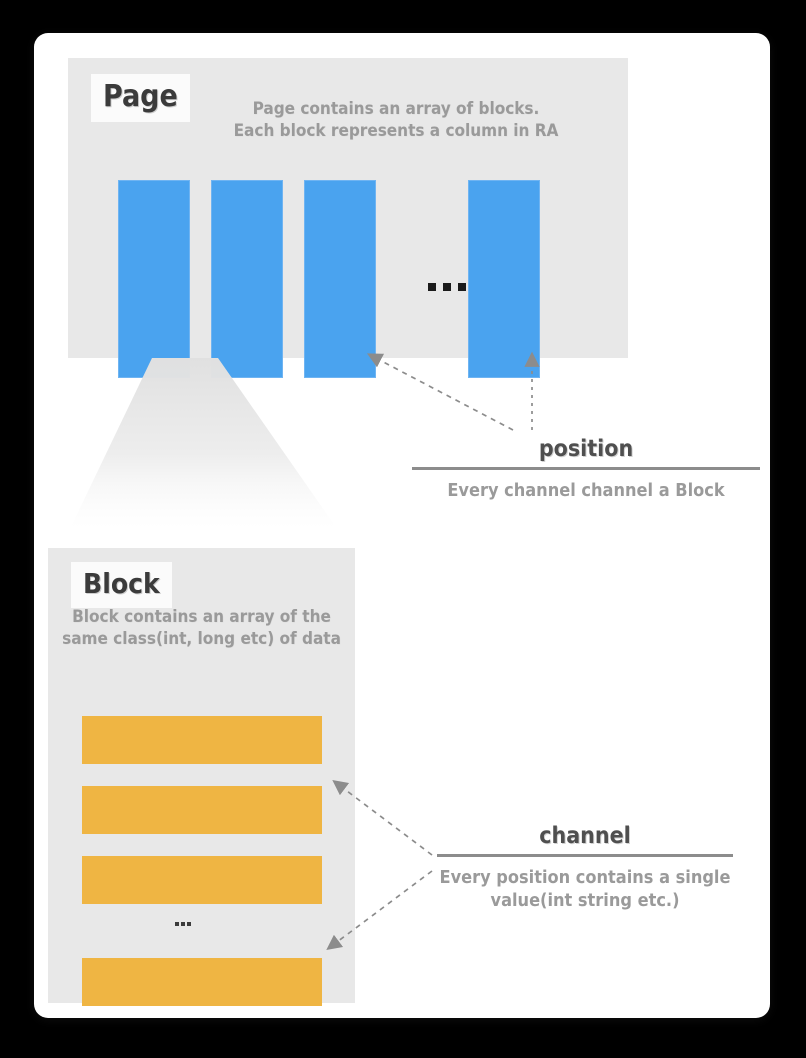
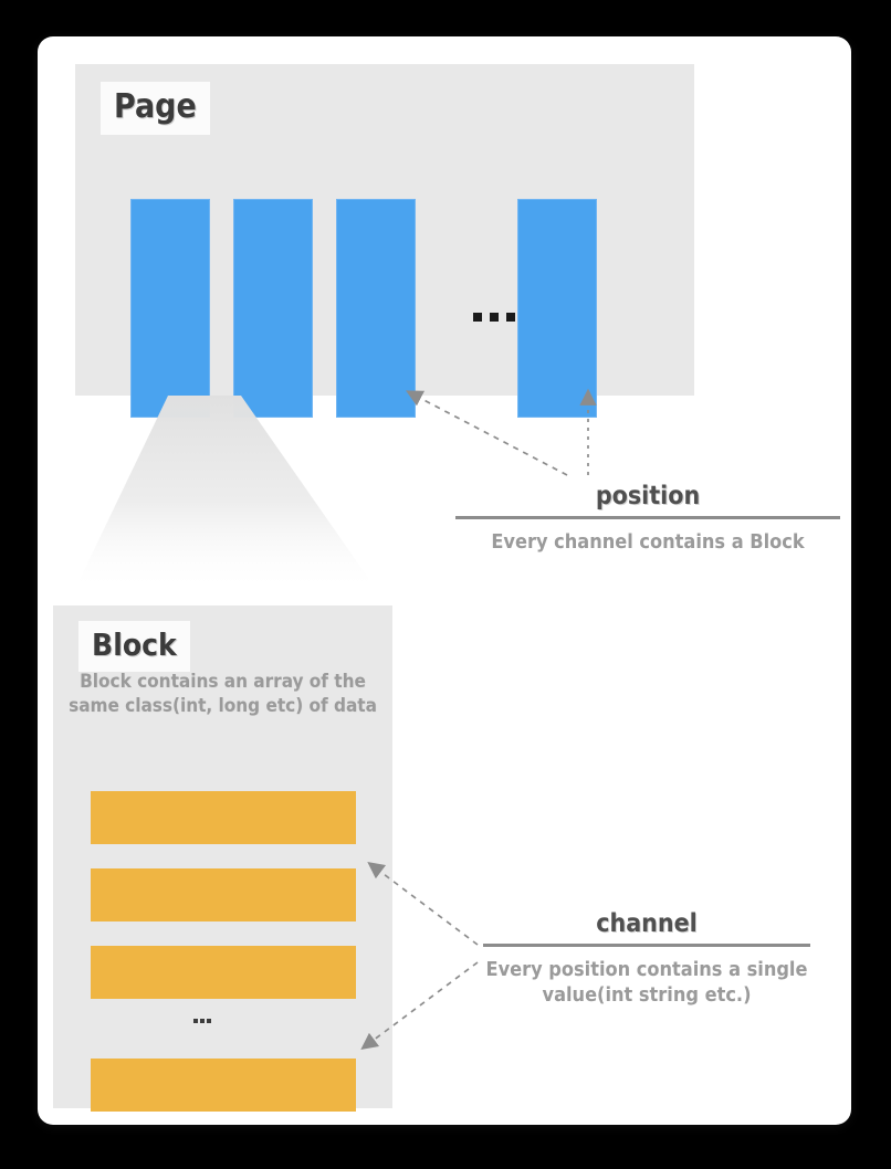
- Page contains an array of blocks.
- Each block represents a column in RA
  Page
  Block contains an array of the
  same class(int, long etc) of data
  Block
  position
- Every channel channel a Block
+ Every channel contains a Block
  channel
  Every position contains a single
  value(int string etc.)
